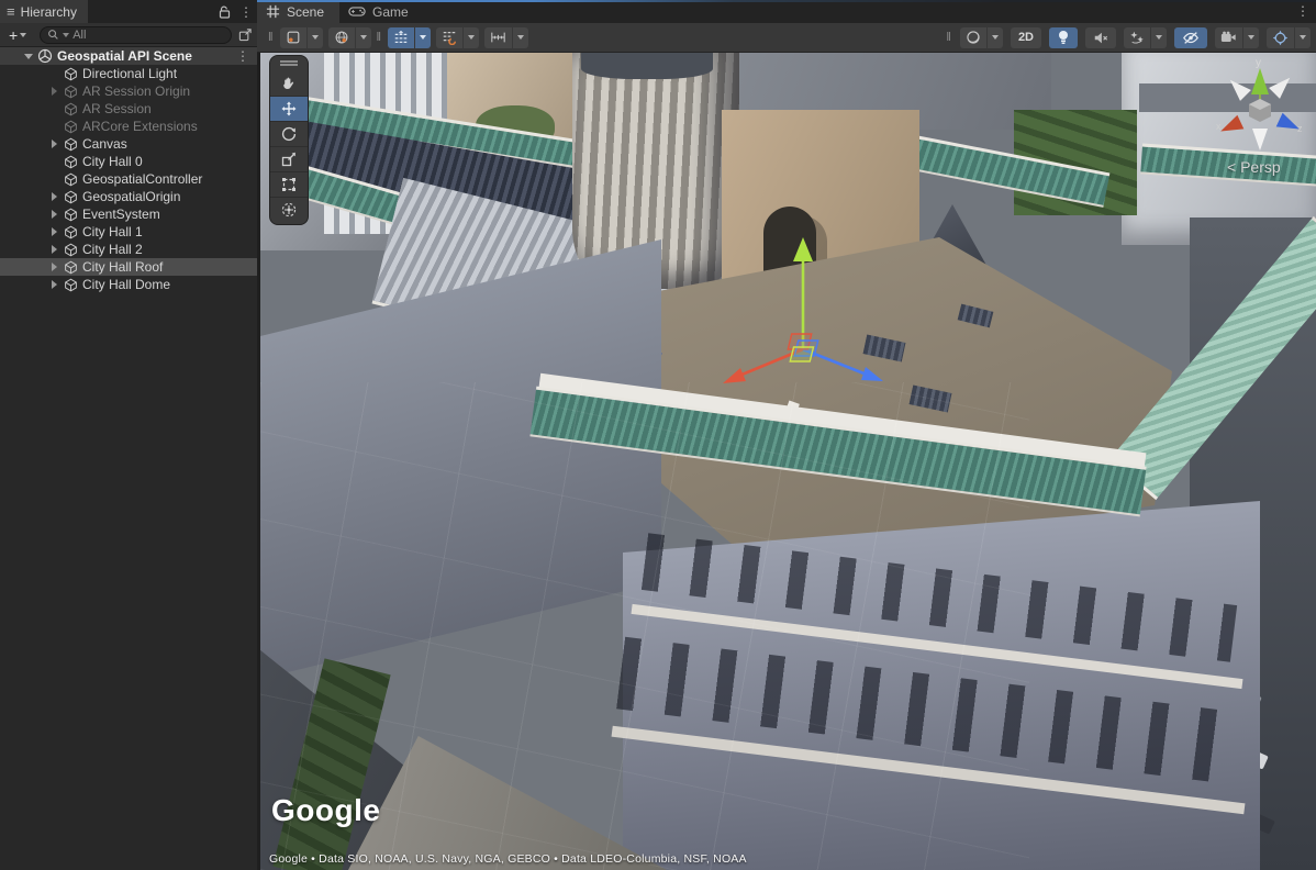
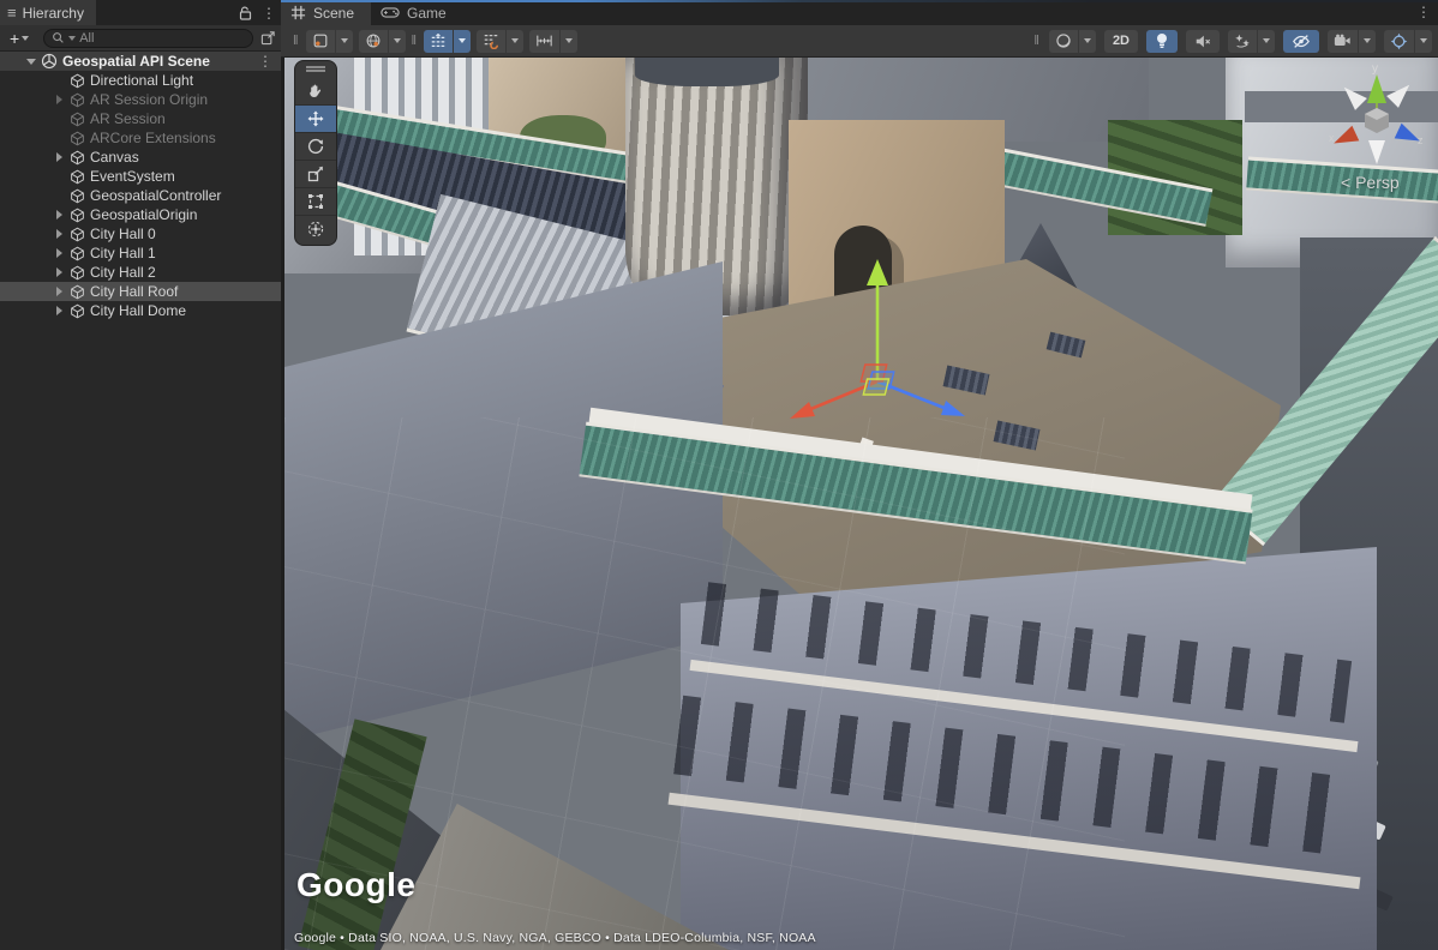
  ≡
  Hierarchy
  ⋮
  +
  All
  Geospatial API Scene
  ⋮
  Directional Light
  AR Session Origin
  AR Session
  ARCore Extensions
  Canvas
- City Hall 0
+ EventSystem
  GeospatialController
  GeospatialOrigin
- EventSystem
+ City Hall 0
  City Hall 1
  City Hall 2
  City Hall Roof
  City Hall Dome
  Scene
  Game
  ⋮
  ‖
  ‖
  ‖
  2D
  y
  x
  z
  < Persp
  Google
  Google • Data SIO, NOAA, U.S. Navy, NGA, GEBCO • Data LDEO-Columbia, NSF, NOAA
